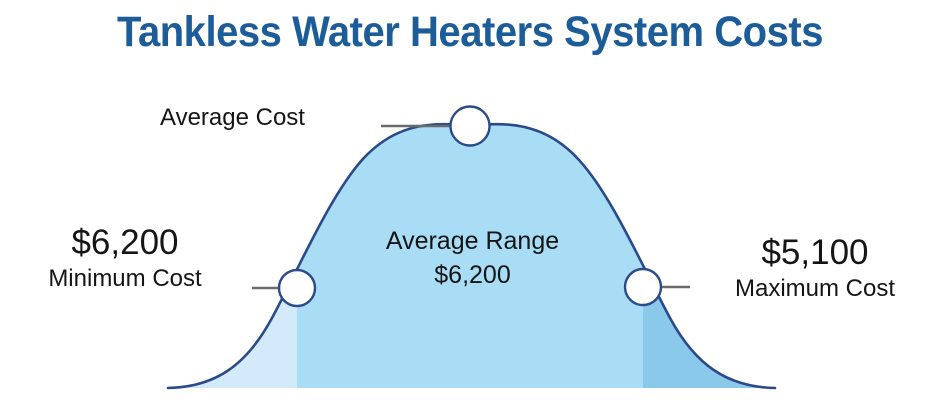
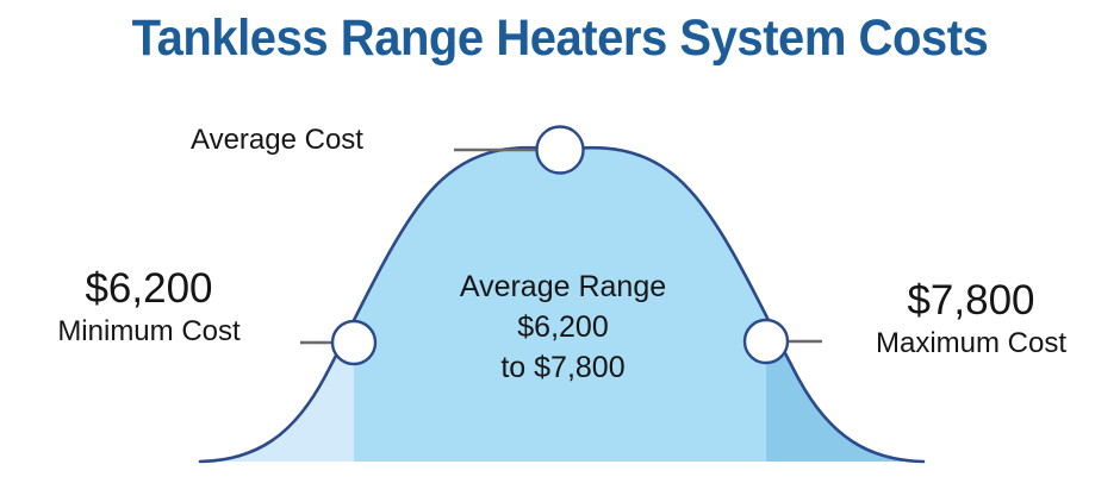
- Tankless Water Heaters System Costs
+ Tankless Range Heaters System Costs
  Average Cost
  $6,200
  Minimum Cost
- $5,100
+ $7,800
  Maximum Cost
  Average Range
  $6,200
+ to $7,800
